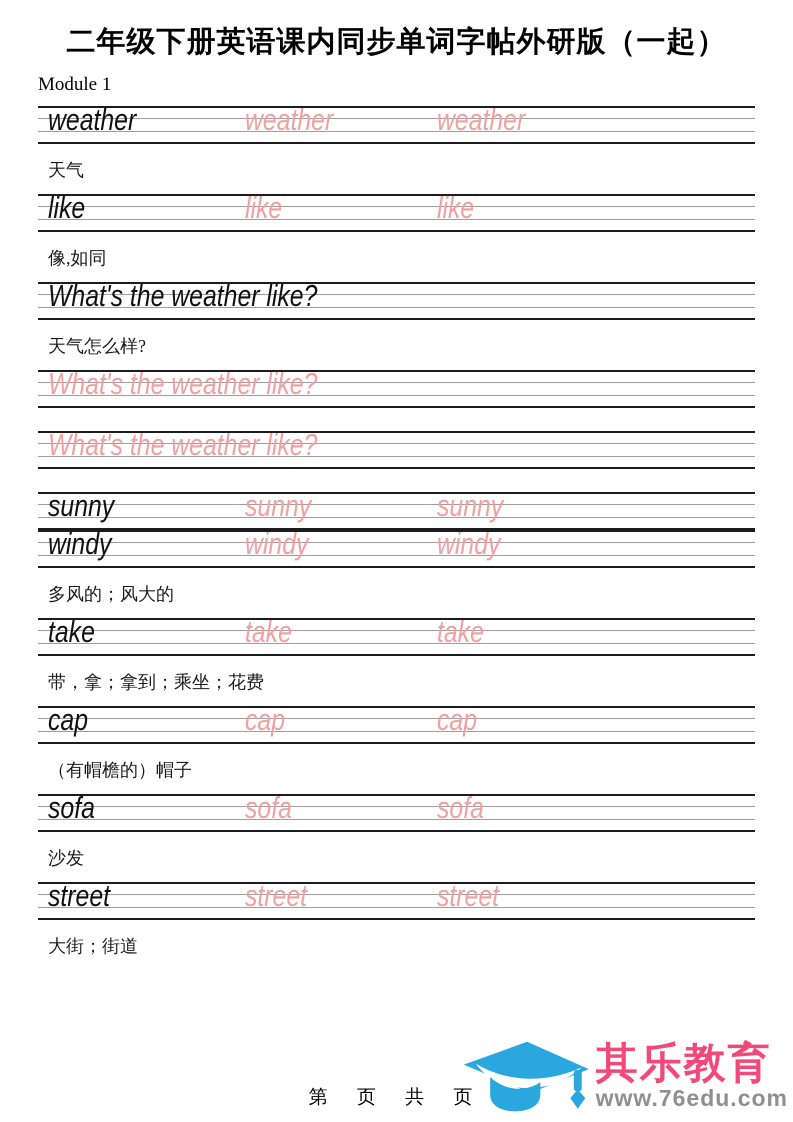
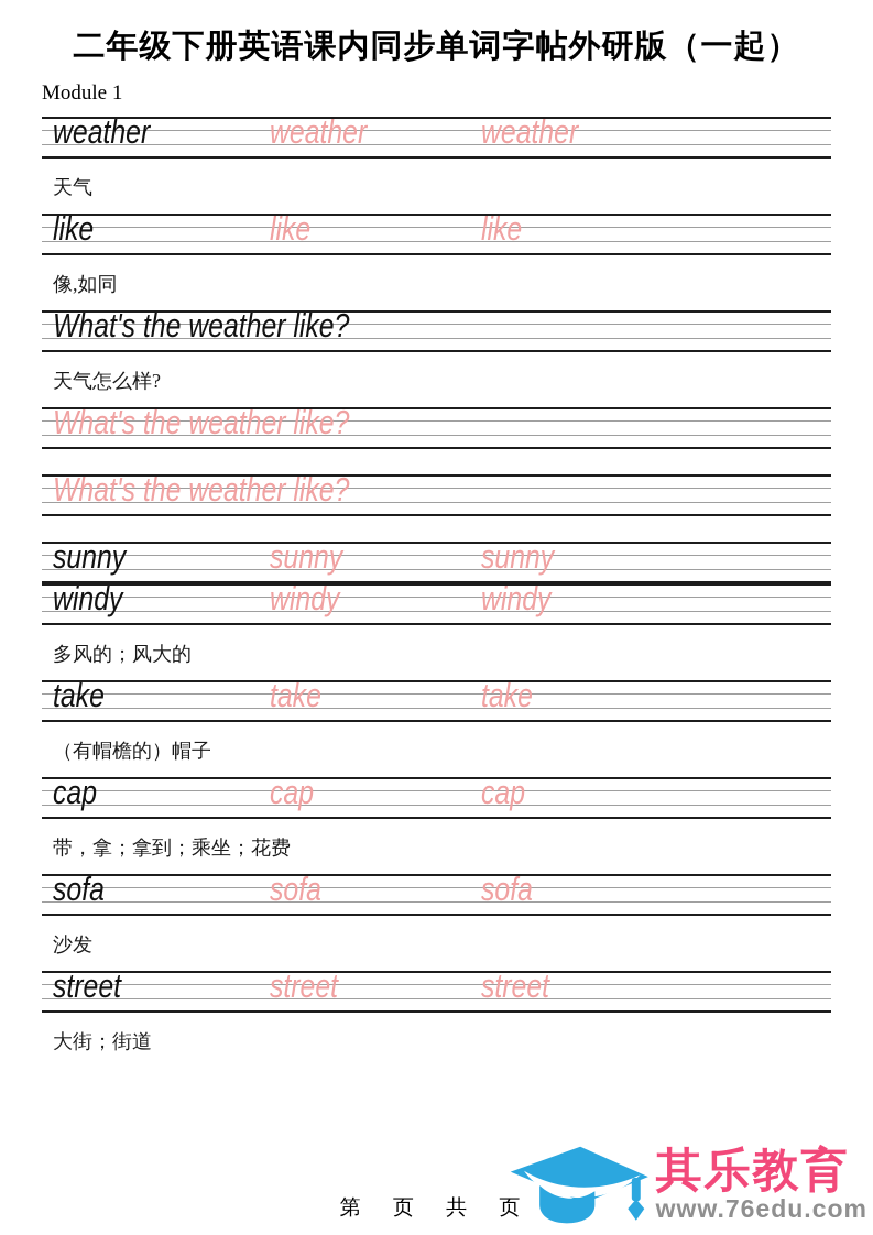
  二年级下册英语课内同步单词字帖外研版（一起）
  Module 1
  weather
  weather
  weather
  天气
  like
  like
  like
  像,如同
  What's the weather like?
  天气怎么样?
  What's the weather like?
  What's the weather like?
  sunny
  sunny
  sunny
  windy
  windy
  windy
  多风的；风大的
  take
  take
  take
- 带，拿；拿到；乘坐；花费
+ （有帽檐的）帽子
  cap
  cap
  cap
- （有帽檐的）帽子
+ 带，拿；拿到；乘坐；花费
  sofa
  sofa
  sofa
  沙发
  street
  street
  street
  大街；街道
  第 页 共 页
  其乐教育
  www.76edu.com
